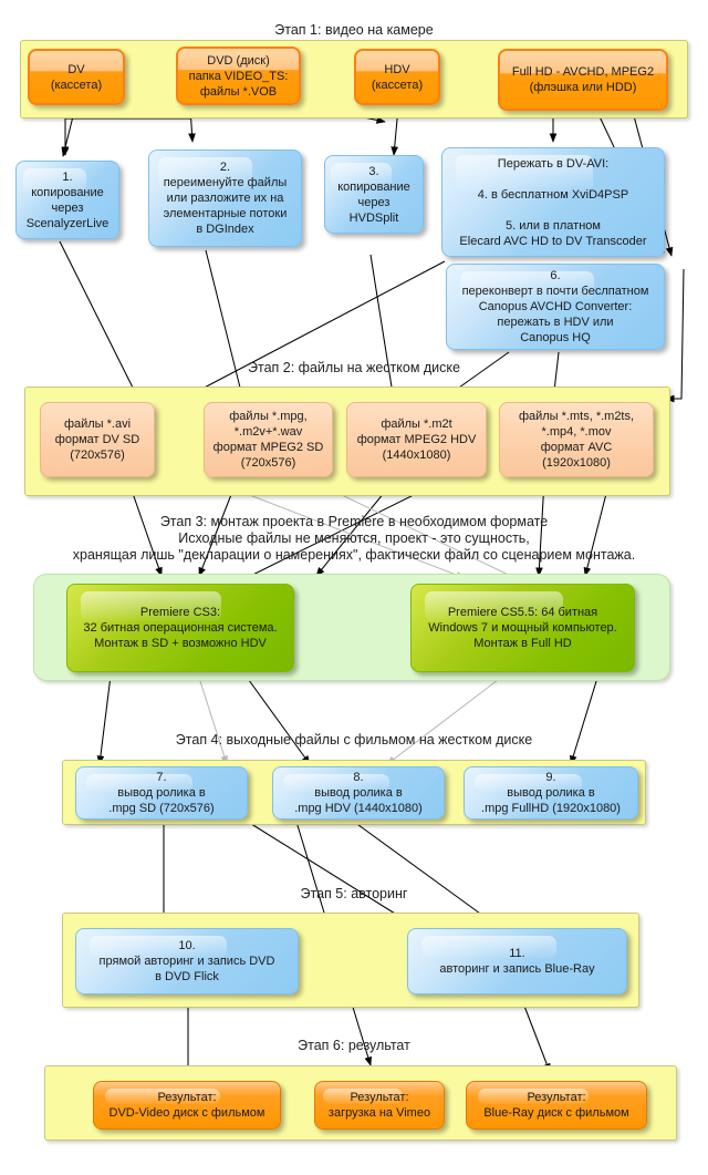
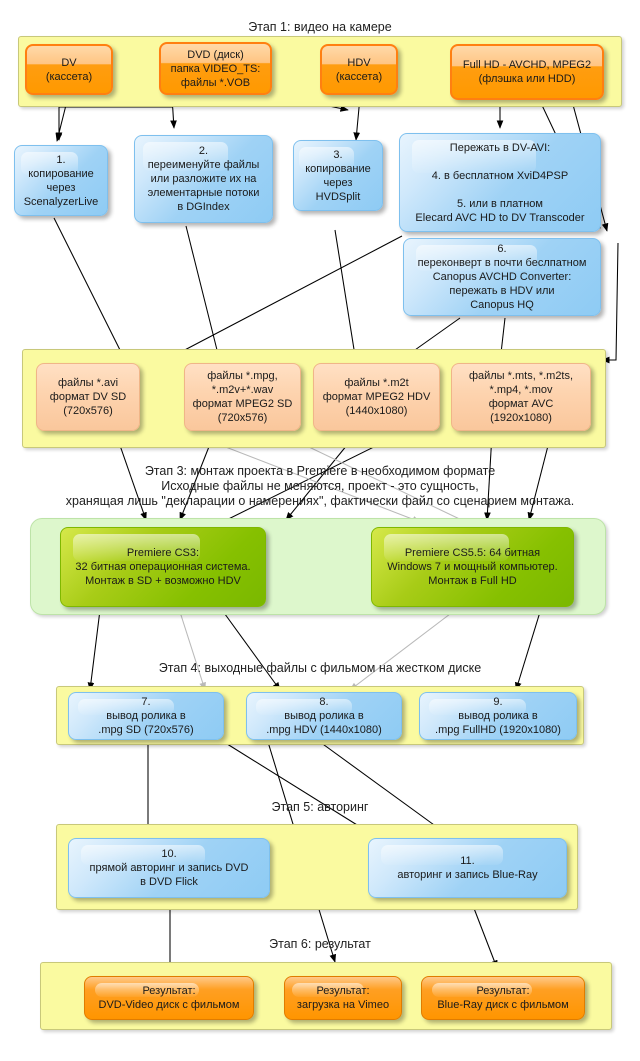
  Этап 1: видео на камере
  DV
  (кассета)
  DVD (диск)
  папка VIDEO_TS:
  файлы *.VOB
  HDV
  (кассета)
  Full HD - AVCHD, MPEG2
  (флэшка или HDD)
  1.
  копирование
  через
  ScenalyzerLive
  2.
  переименуйте файлы
  или разложите их на
  элементарные потоки
  в DGIndex
  3.
  копирование
  через
  HVDSplit
  Пережать в DV-AVI:
  4. в бесплатном XviD4PSP
  5. или в платном
  Elecard AVC HD to DV Transcoder
  6.
  переконверт в почти беслпатном
  Canopus AVCHD Converter:
  пережать в HDV или
  Canopus HQ
- Этап 2: файлы на жестком диске
  файлы *.avi
  формат DV SD
  (720x576)
  файлы *.mpg,
  *.m2v+*.wav
  формат MPEG2 SD
  (720x576)
  файлы *.m2t
  формат MPEG2 HDV
  (1440x1080)
  файлы *.mts, *.m2ts,
  *.mp4, *.mov
  формат AVC
  (1920x1080)
  Этап 3: монтаж проекта в Premiere в необходимом формате
  Исходные файлы не меняются, проект - это сущность,
  хранящая лишь "декларации о намерениях", фактически файл со сценарием монтажа.
  Premiere CS3:
  32 битная операционная система.
  Монтаж в SD + возможно HDV
  Premiere CS5.5: 64 битная
  Windows 7 и мощный компьютер.
  Монтаж в Full HD
  Этап 4: выходные файлы с фильмом на жестком диске
  7.
  вывод ролика в
  .mpg SD (720x576)
  8.
  вывод ролика в
  .mpg HDV (1440x1080)
  9.
  вывод ролика в
  .mpg FullHD (1920x1080)
  Этап 5: авторинг
  10.
  прямой авторинг и запись DVD
  в DVD Flick
  11.
  авторинг и запись Blue-Ray
  Этап 6: результат
  Результат:
  DVD-Video диск с фильмом
  Результат:
  загрузка на Vimeo
  Результат:
  Blue-Ray диск с фильмом
